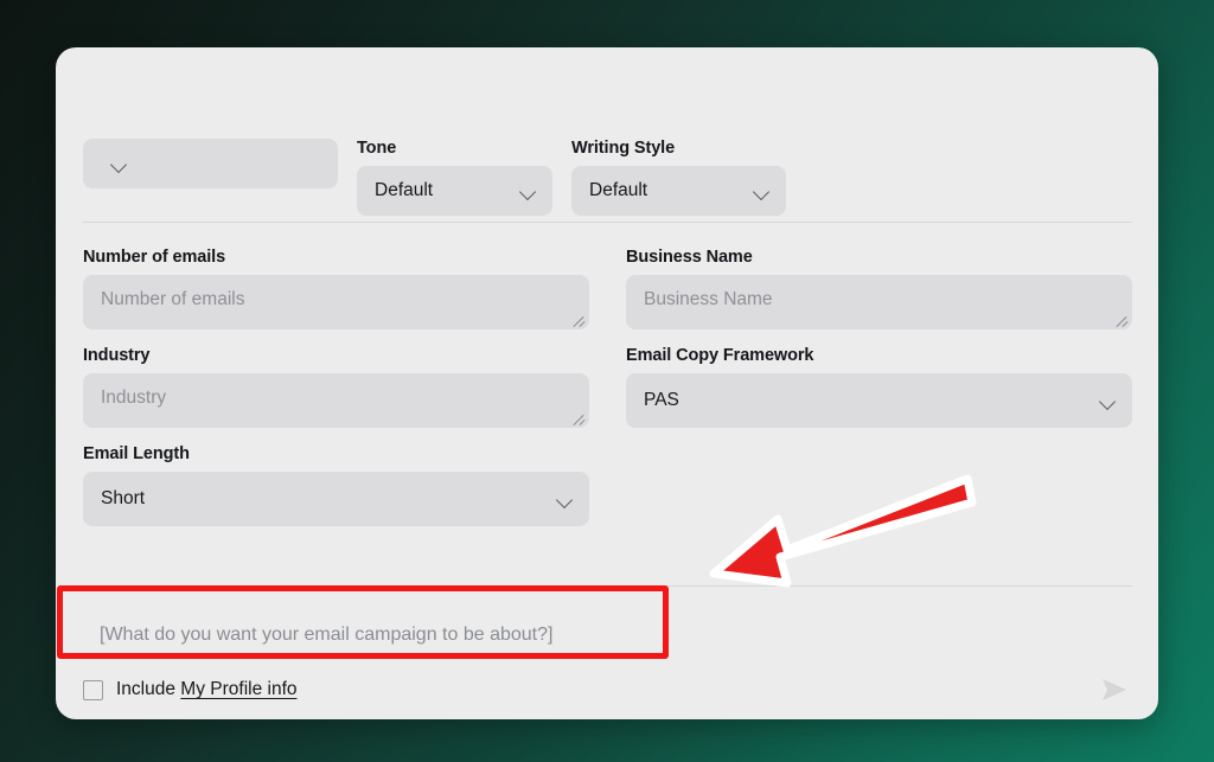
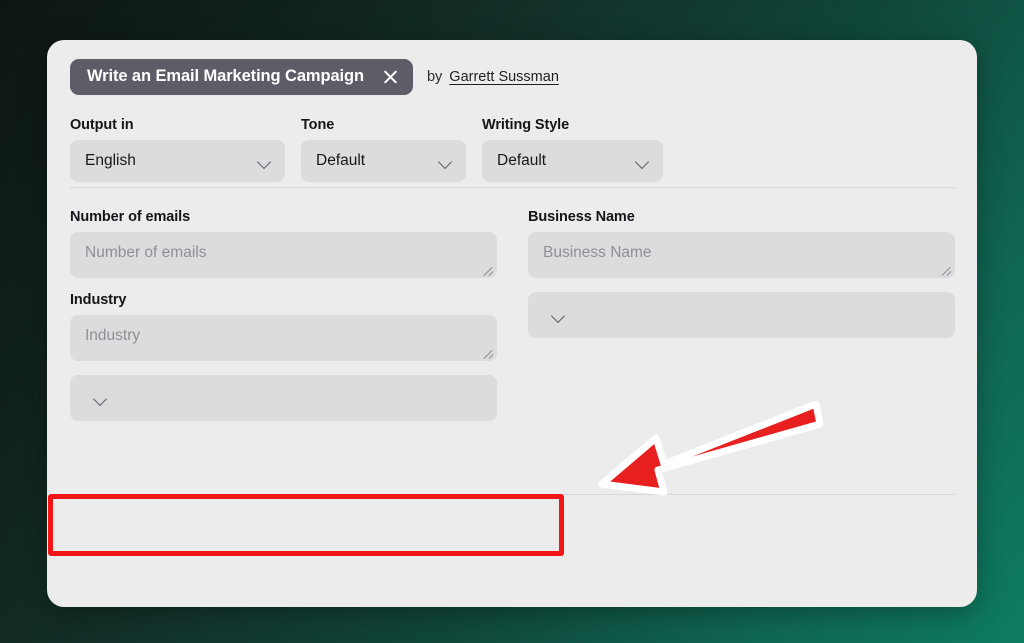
+ Write an Email Marketing Campaign
+ by
+ Garrett Sussman
+ Output in
+ English
  Tone
  Default
  Writing Style
  Default
  Number of emails
  Number of emails
  Business Name
  Business Name
  Industry
  Industry
- Email Copy Framework
- PAS
- Email Length
- Short
- [What do you want your email campaign to be about?]
- Include My Profile info
